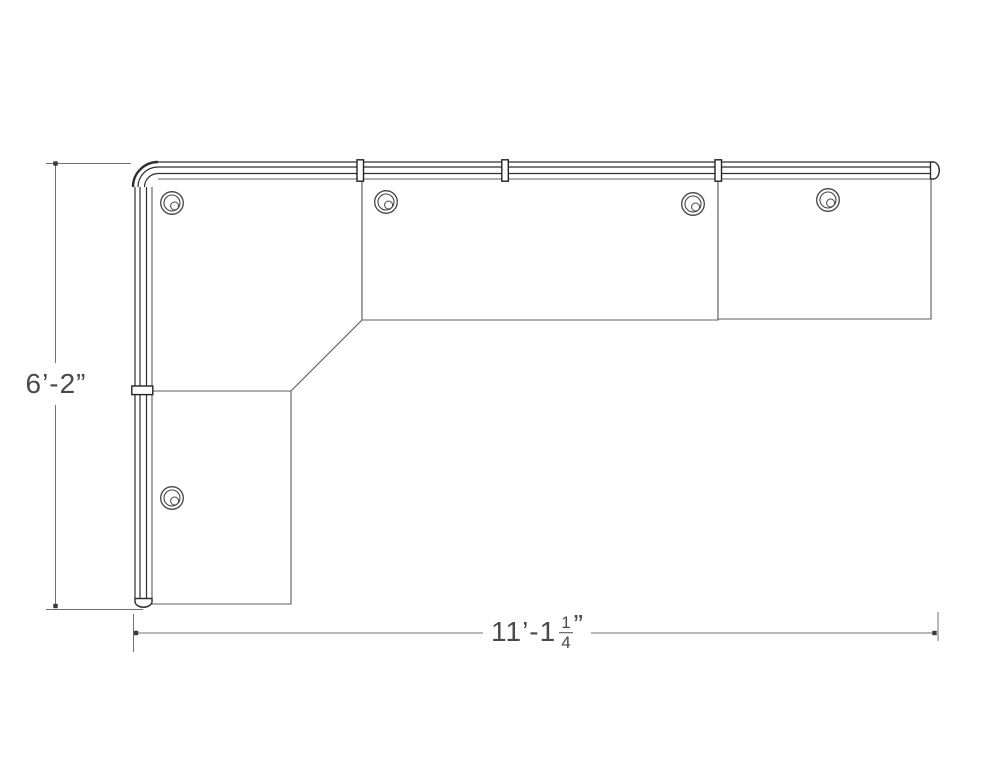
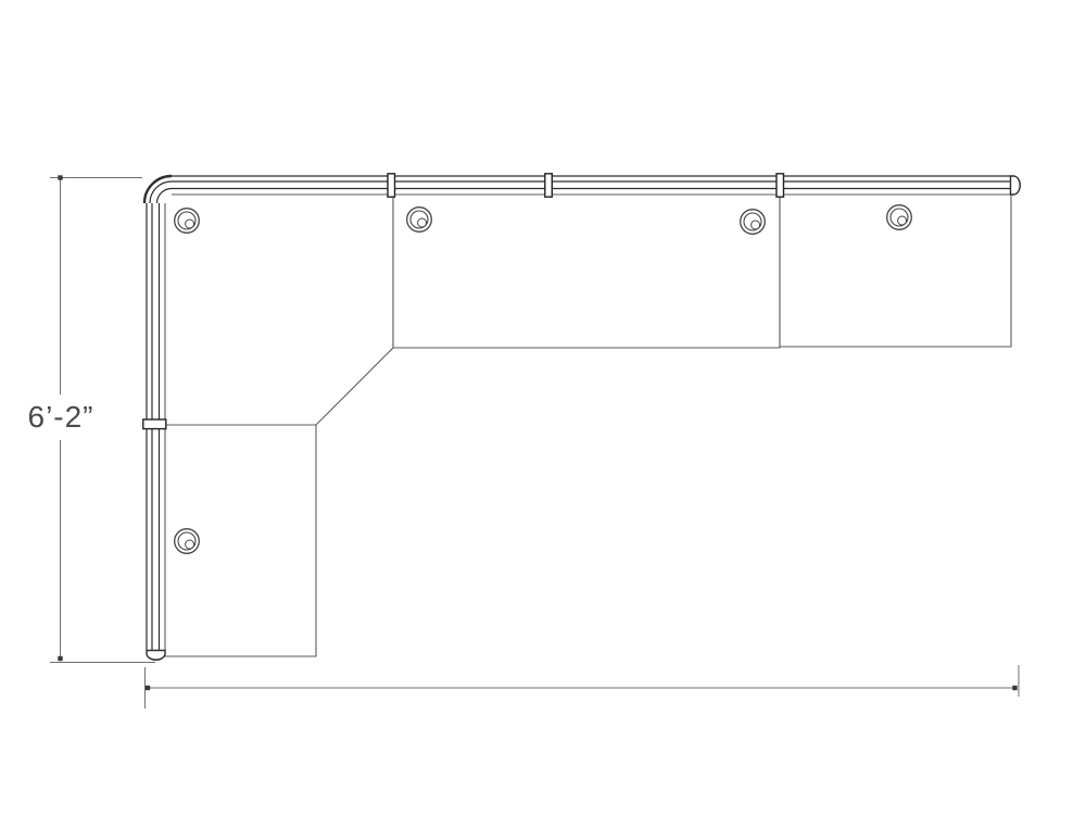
  6’-2”
- 11’-1
- 1
- 4
- ”
